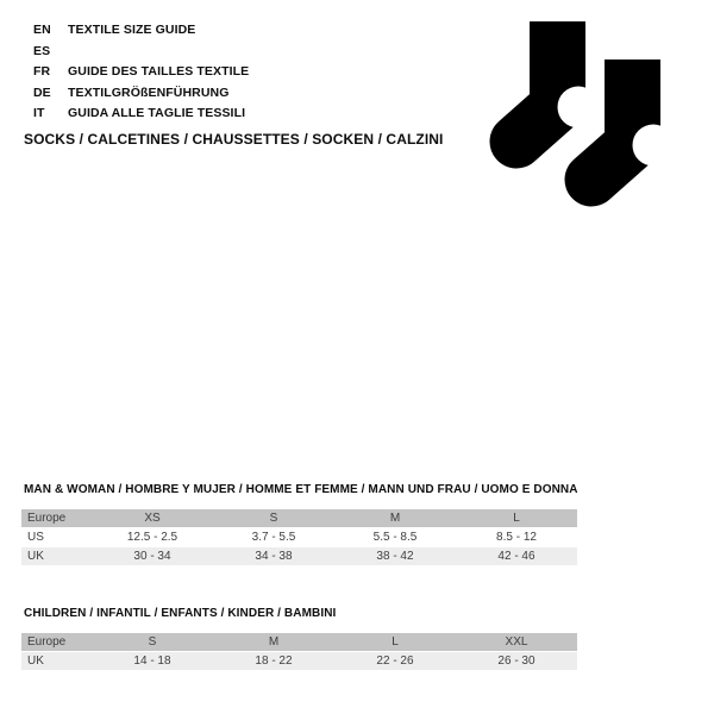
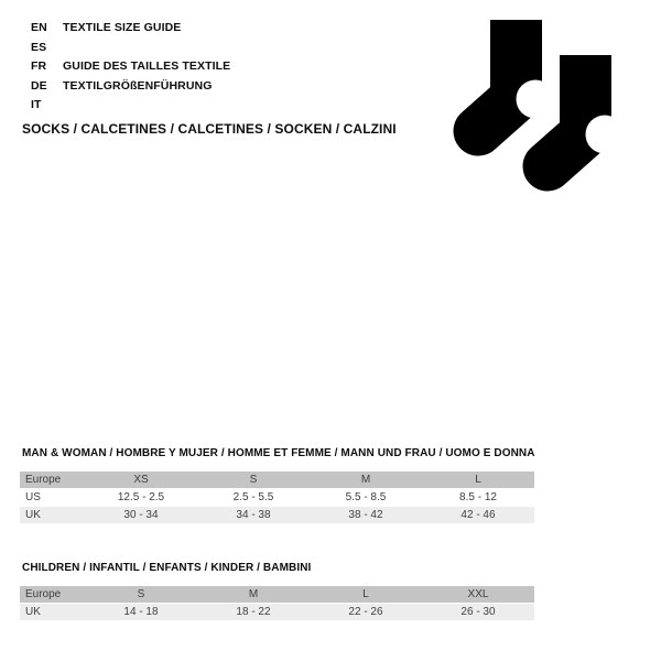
  EN
  TEXTILE SIZE GUIDE
  ES
  FR
  GUIDE DES TAILLES TEXTILE
  DE
  TEXTILGRÖßENFÜHRUNG
  IT
- GUIDA ALLE TAGLIE TESSILI
- SOCKS / CALCETINES / CHAUSSETTES / SOCKEN / CALZINI
+ SOCKS / CALCETINES / CALCETINES / SOCKEN / CALZINI
  MAN & WOMAN / HOMBRE Y MUJER / HOMME ET FEMME / MANN UND FRAU / UOMO E DONNA
  Europe	XS	S	M	L
- US	12.5 - 2.5	3.7 - 5.5	5.5 - 8.5	8.5 - 12
+ US	12.5 - 2.5	2.5 - 5.5	5.5 - 8.5	8.5 - 12
  UK	30 - 34	34 - 38	38 - 42	42 - 46
  CHILDREN / INFANTIL / ENFANTS / KINDER / BAMBINI
  Europe	S	M	L	XXL
  UK	14 - 18	18 - 22	22 - 26	26 - 30
